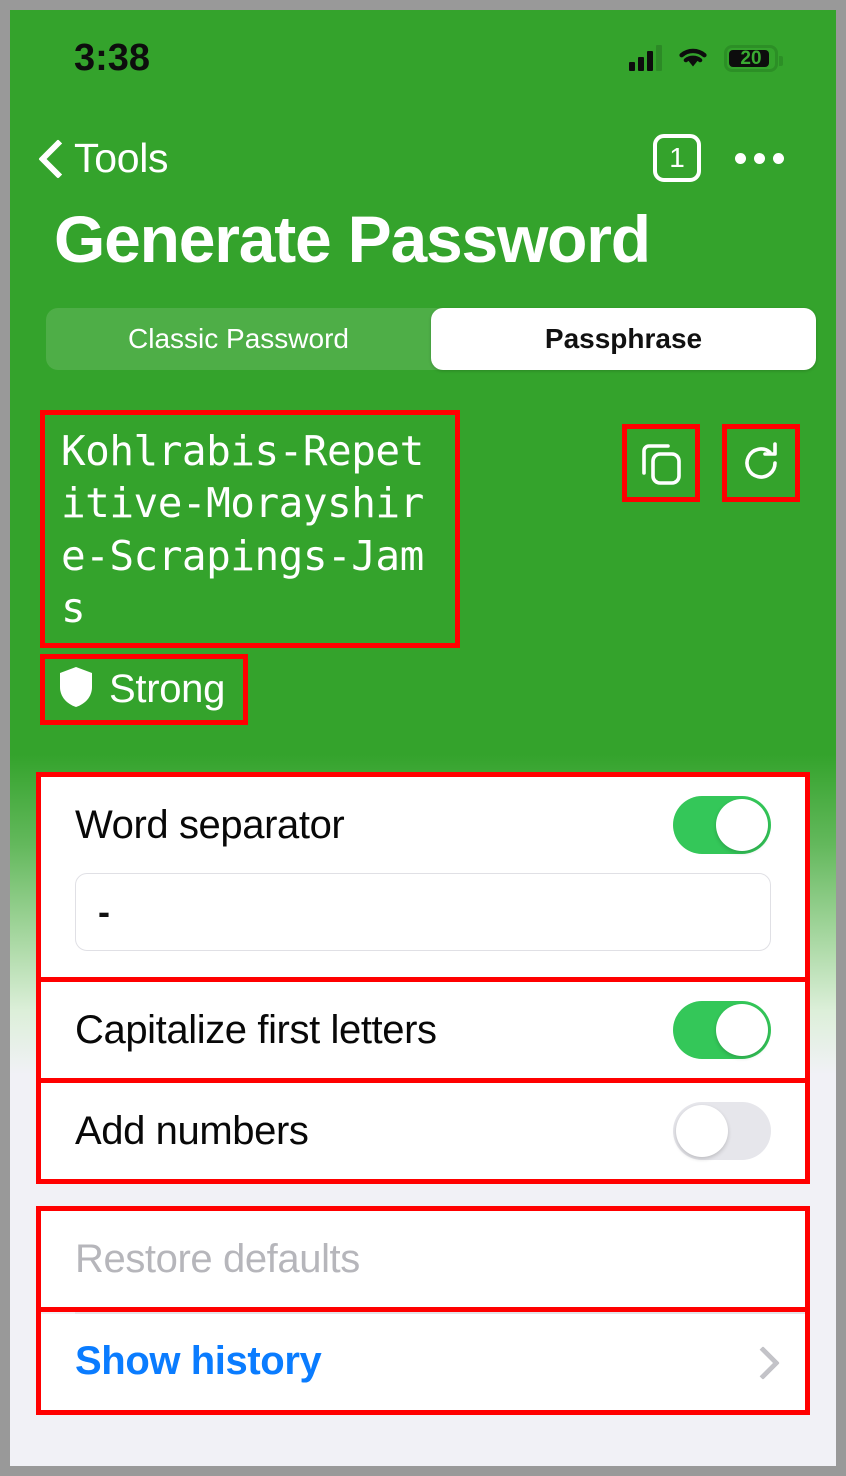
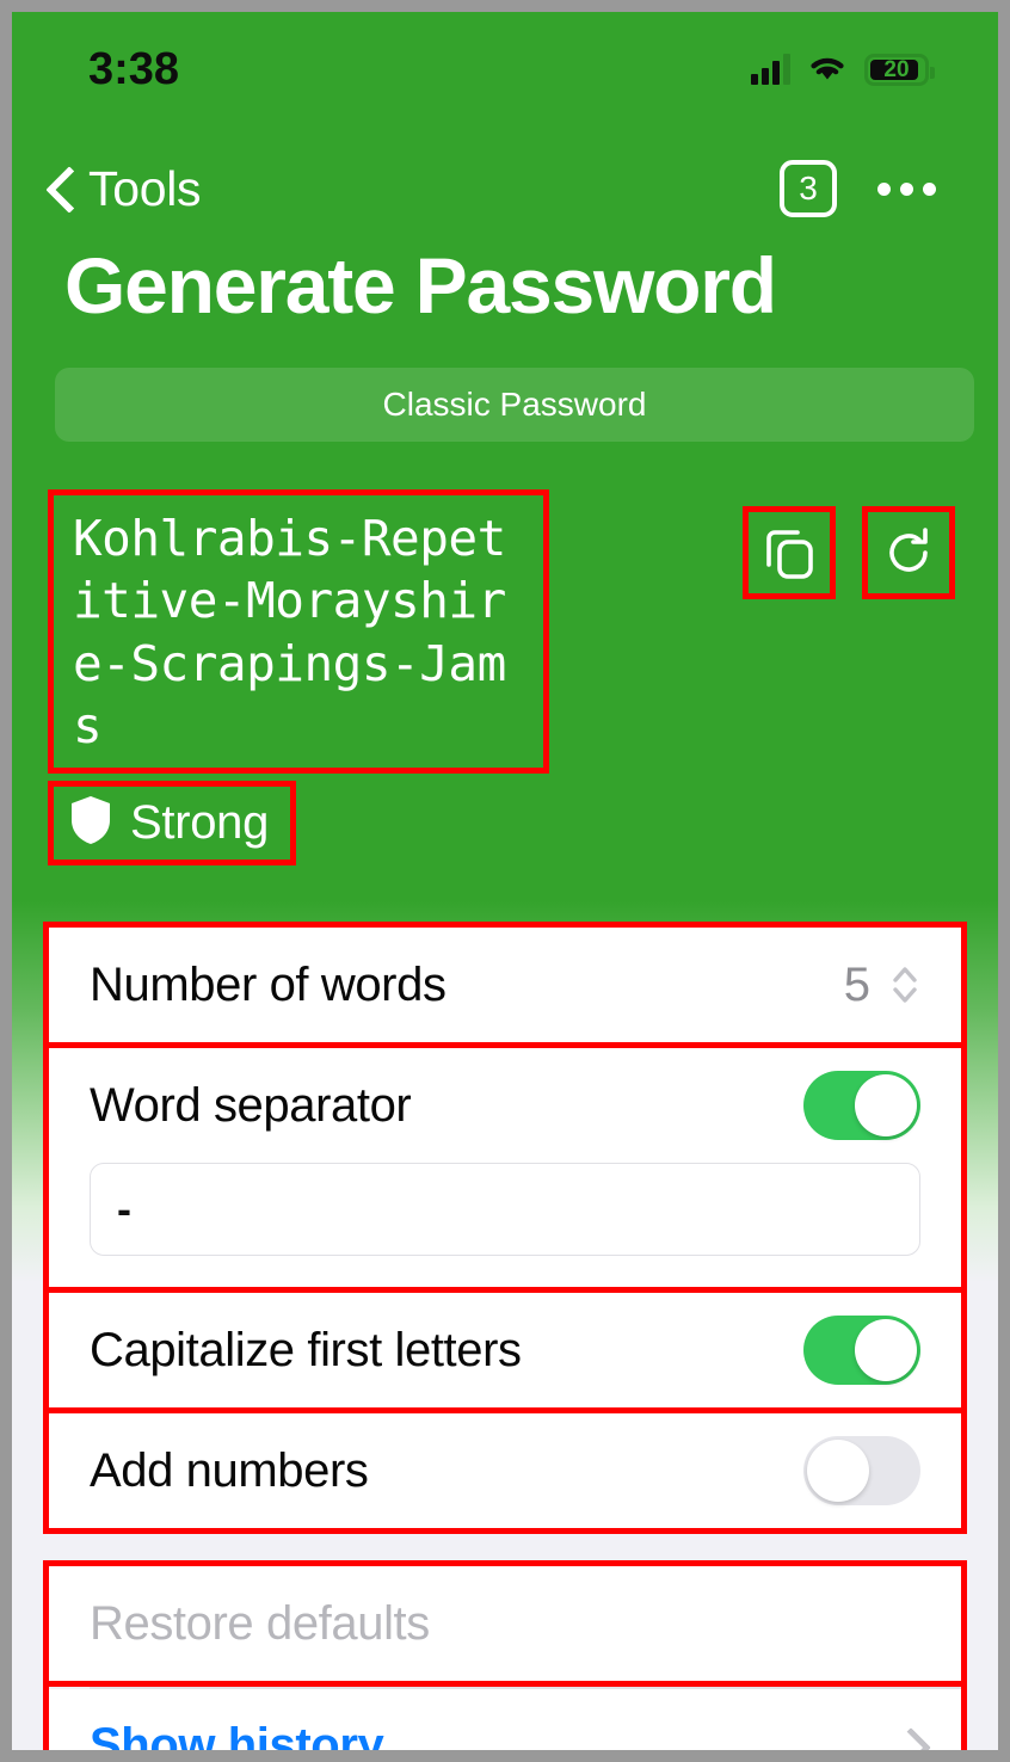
  3:38
  20
  Tools
- 1
+ 3
  Generate Password
  Classic Password
- Passphrase
  Kohlrabis-Repetitive-Morayshire-Scrapings-Jams
  Strong
+ Number of words
+ 5
  Word separator
  -
  Capitalize first letters
  Add numbers
  Restore defaults
  Show history
